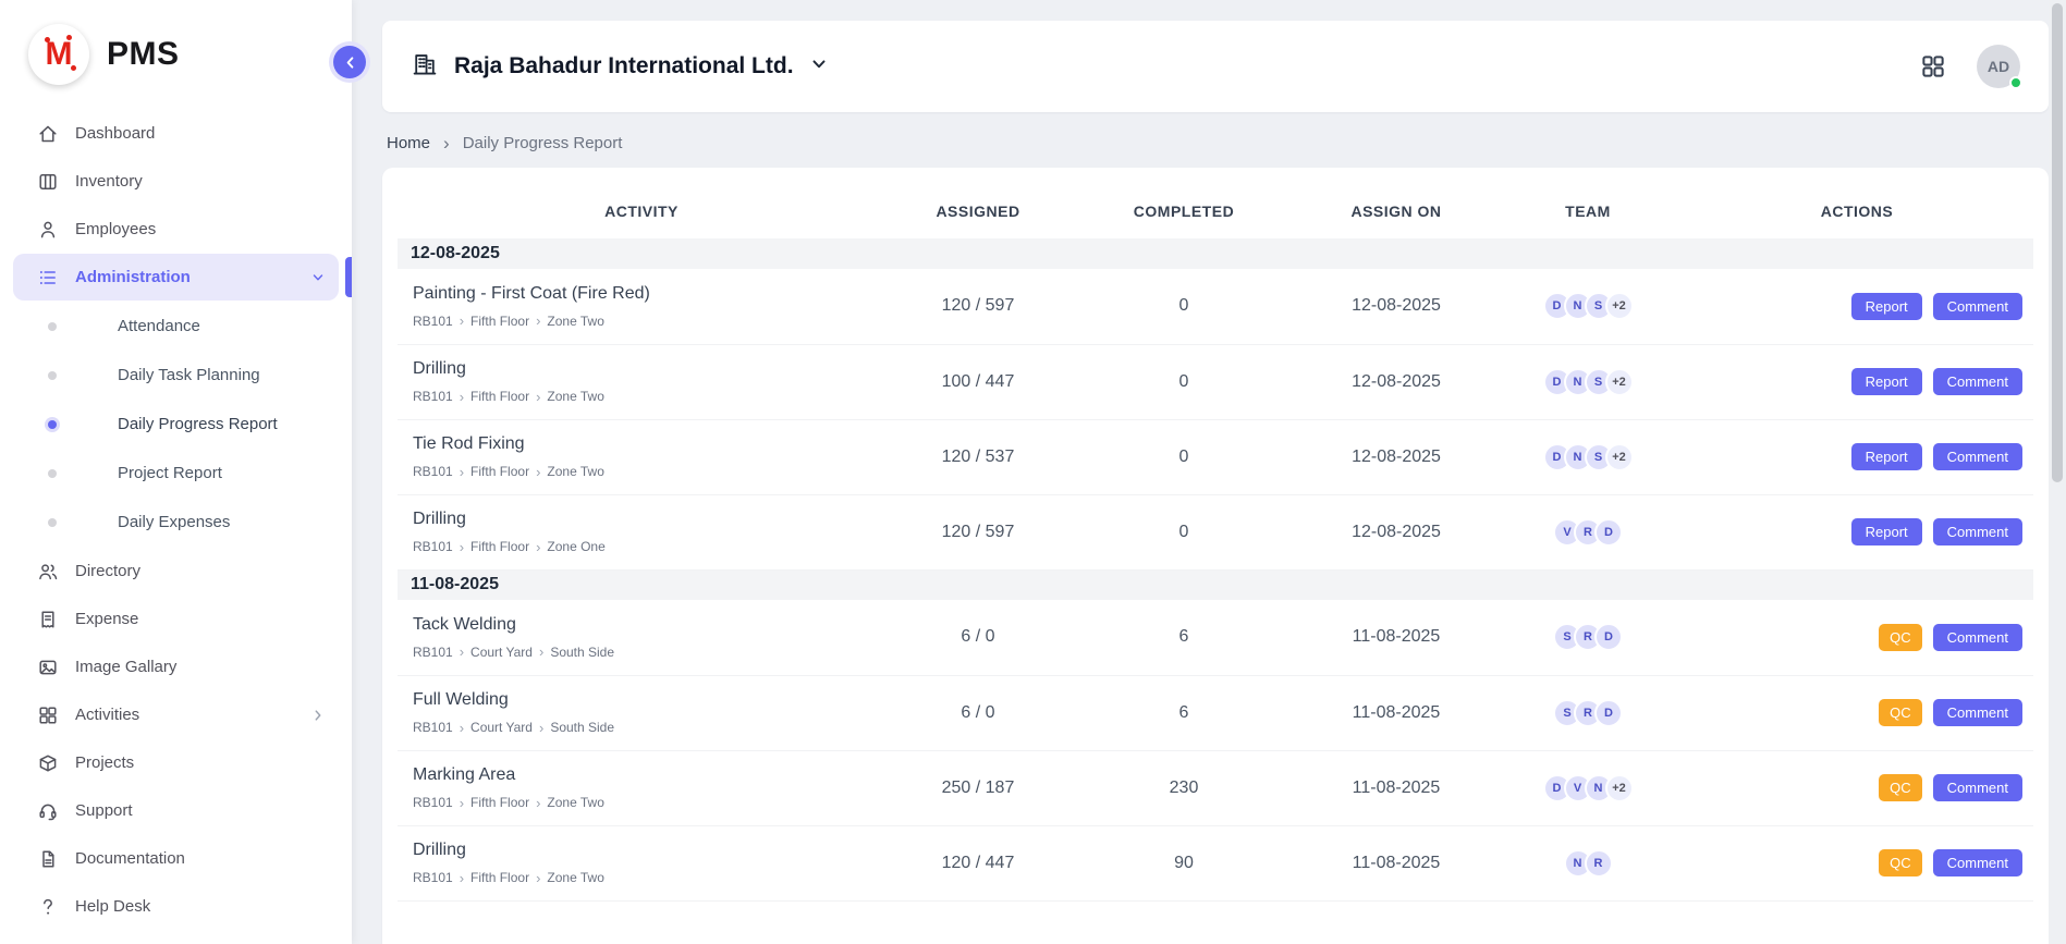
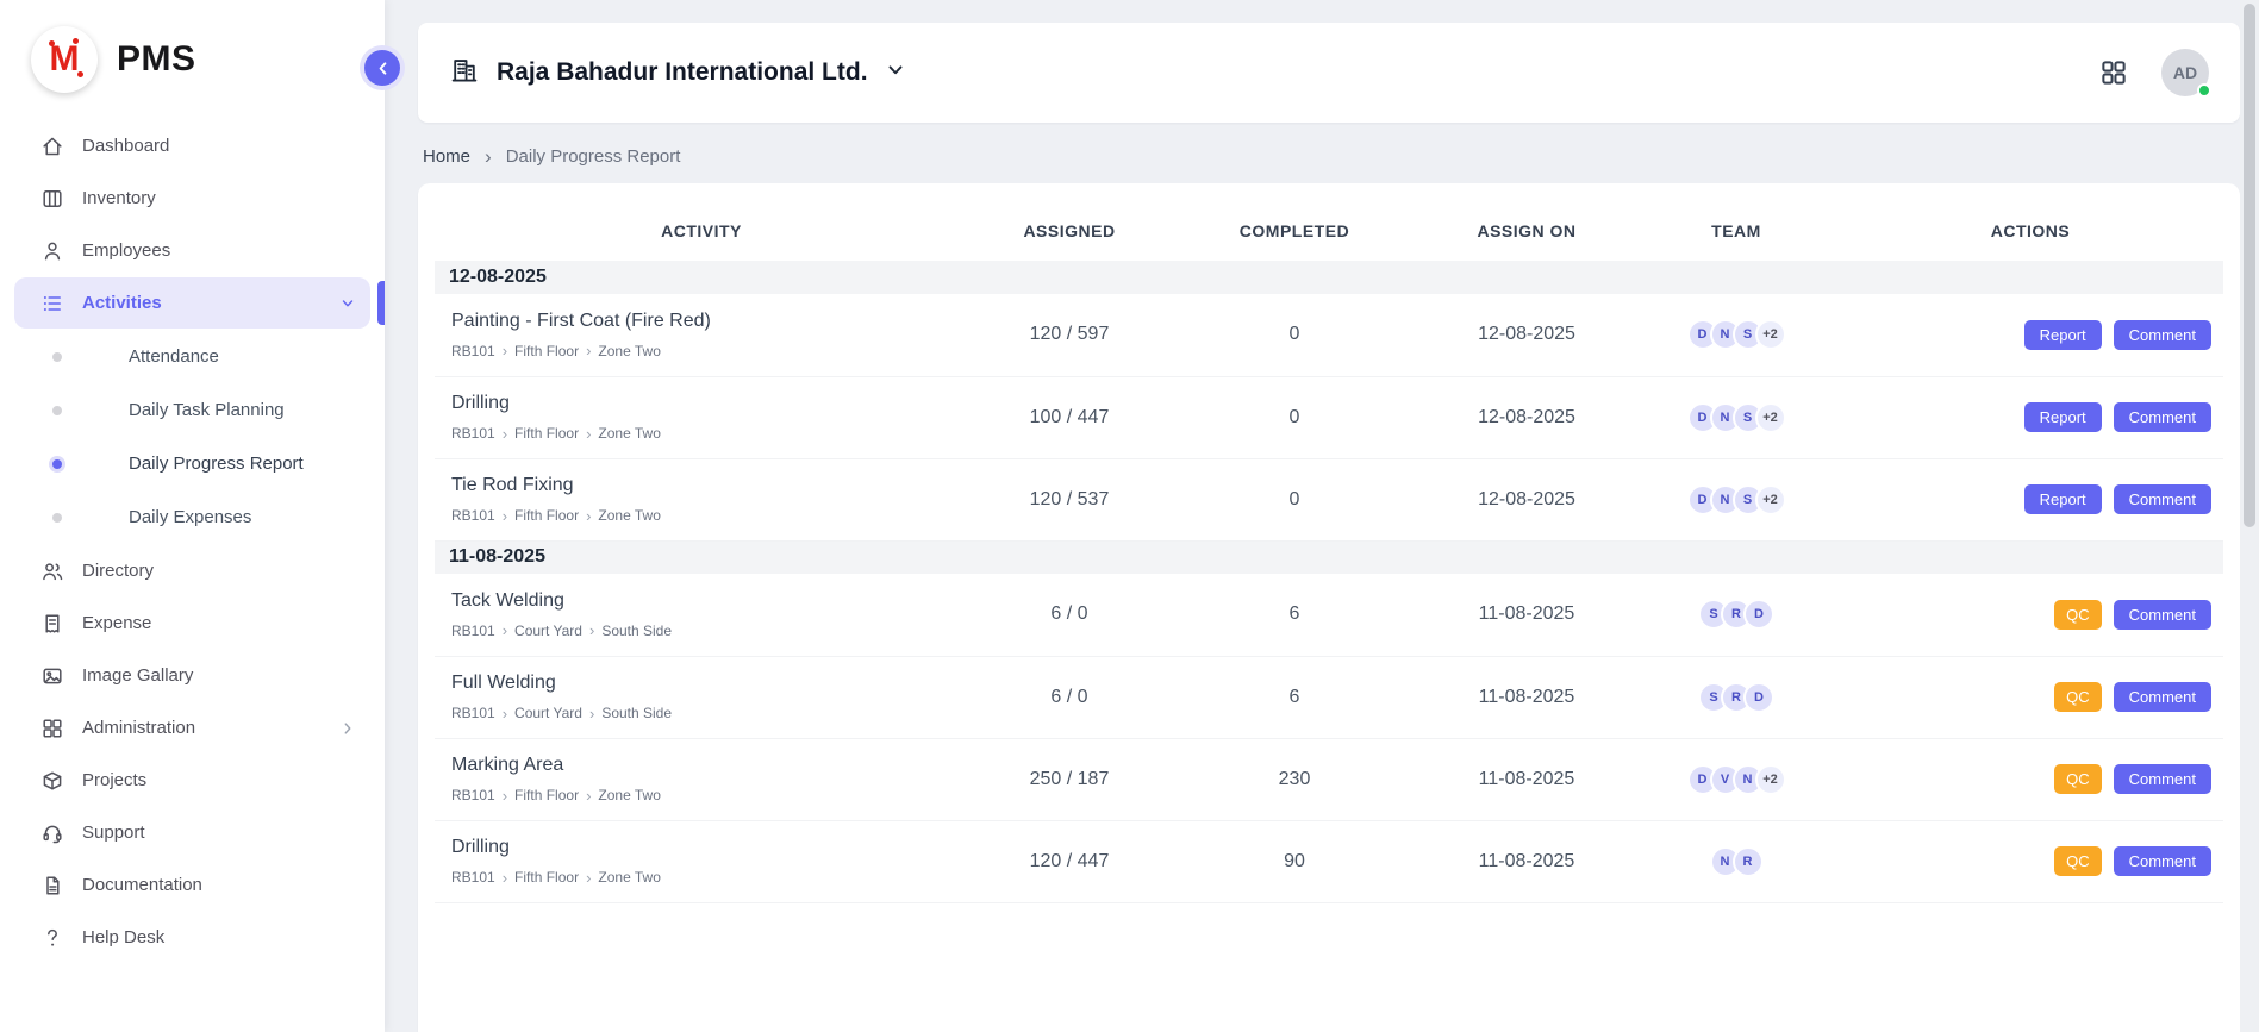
  M
  PMS
  Dashboard
  Inventory
  Employees
- Administration
+ Activities
  Attendance
  Daily Task Planning
  Daily Progress Report
- Project Report
  Daily Expenses
  Directory
  Expense
  Image Gallary
- Activities
+ Administration
  Projects
  Support
  Documentation
  Help Desk
  Raja Bahadur International Ltd.
  AD
  Home
  ›
  Daily Progress Report
  ACTIVITY	ASSIGNED	COMPLETED	ASSIGN ON	TEAM	ACTIONS
  12-08-2025
  Painting - First Coat (Fire Red) RB101 › Fifth Floor › Zone Two	120 / 597	0	12-08-2025	D N S +2	Report Comment
  Drilling RB101 › Fifth Floor › Zone Two	100 / 447	0	12-08-2025	D N S +2	Report Comment
  Tie Rod Fixing RB101 › Fifth Floor › Zone Two	120 / 537	0	12-08-2025	D N S +2	Report Comment
- Drilling RB101 › Fifth Floor › Zone One	120 / 597	0	12-08-2025	V R D	Report Comment
  11-08-2025
  Tack Welding RB101 › Court Yard › South Side	6 / 0	6	11-08-2025	S R D	QC Comment
  Full Welding RB101 › Court Yard › South Side	6 / 0	6	11-08-2025	S R D	QC Comment
  Marking Area RB101 › Fifth Floor › Zone Two	250 / 187	230	11-08-2025	D V N +2	QC Comment
  Drilling RB101 › Fifth Floor › Zone Two	120 / 447	90	11-08-2025	N R	QC Comment
